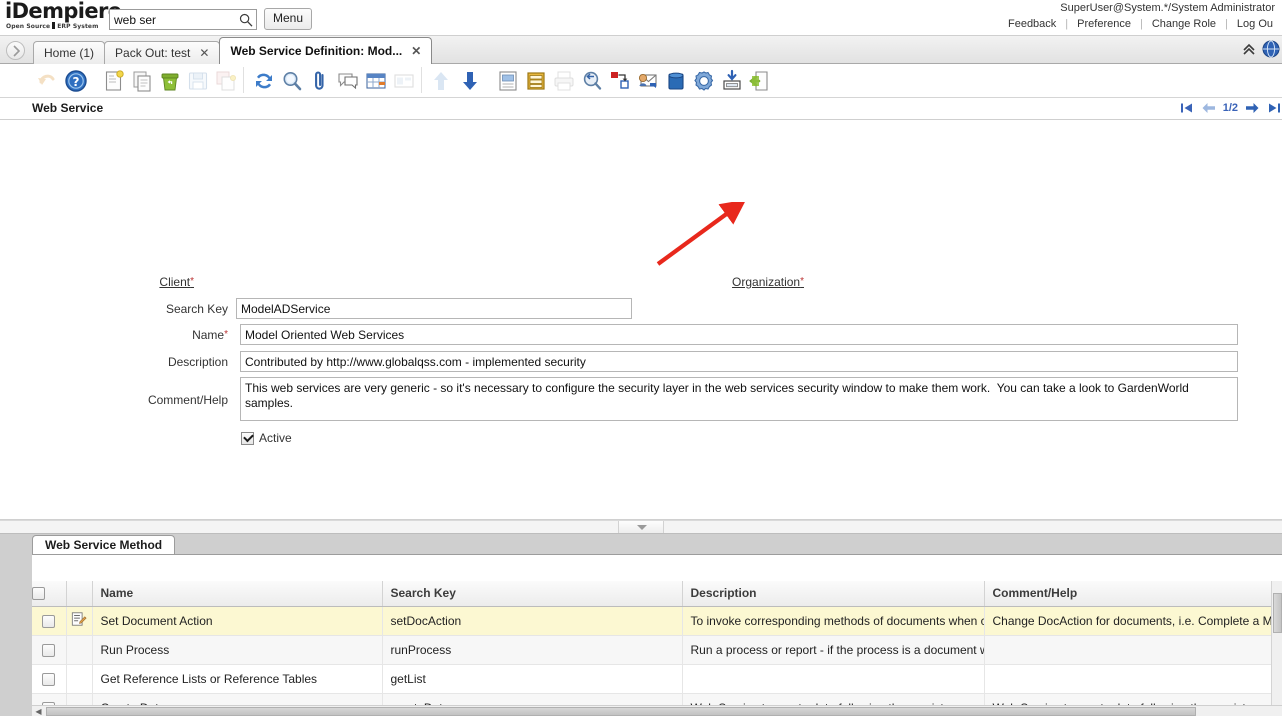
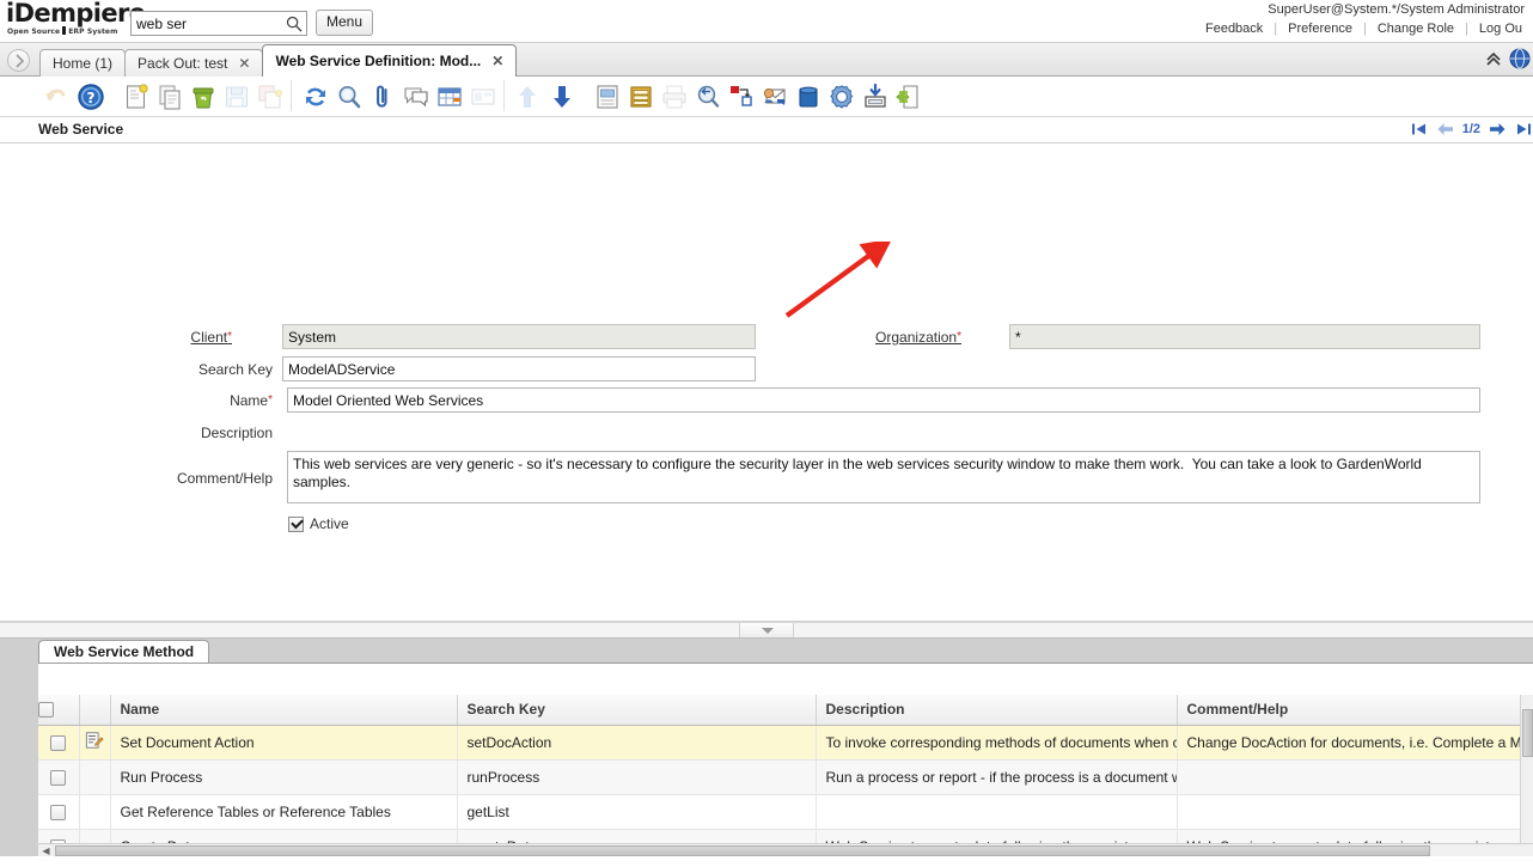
  iDempier
  web ser
  Menu
  SuperUser@System.*/System Administrator
  Feedback | Preference | Change Role | Log Ou
  Home (1)
  Pack Out: test
  ✕
  Web Service Definition: Mod...
  ✕
  ?
  Web Service
  1/2
  Client*
+ System
  Organization*
+ *
  Search Key
  ModelADService
  Name*
  Model Oriented Web Services
  Description
- Contributed by http://www.globalqss.com - implemented security
  Comment/Help
  Active
  Web Service Method
  		Name	Search Key	Description	Comment/Help
  		Set Document Action	setDocAction	To invoke corresponding methods of documents when	Change DocAction for documents, i.e. Complete a M
  		Run Process	runProcess	Run a process or report - if the process is a document
- 		Get Reference Lists or Reference Tables	getList
+ 		Get Reference Tables or Reference Tables	getList
  ◀
